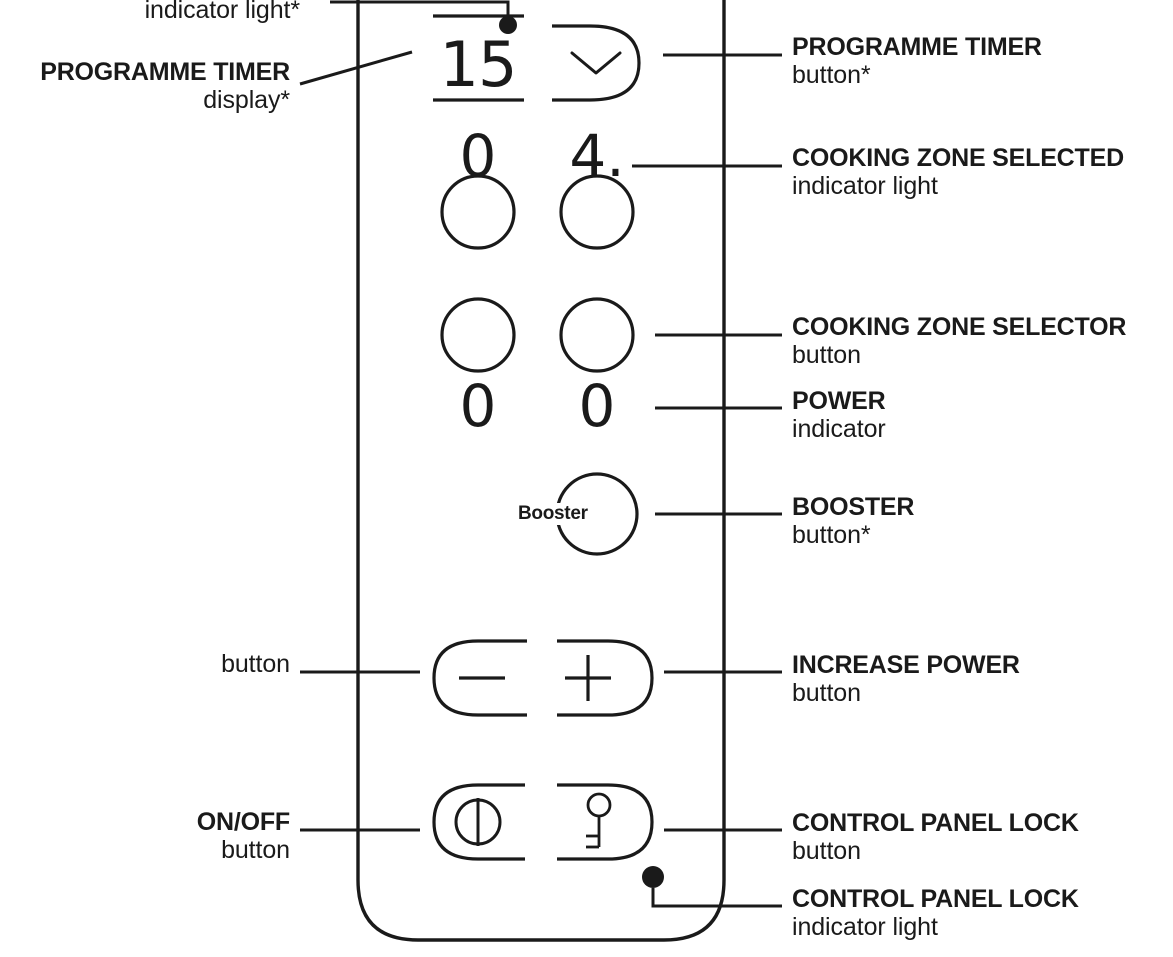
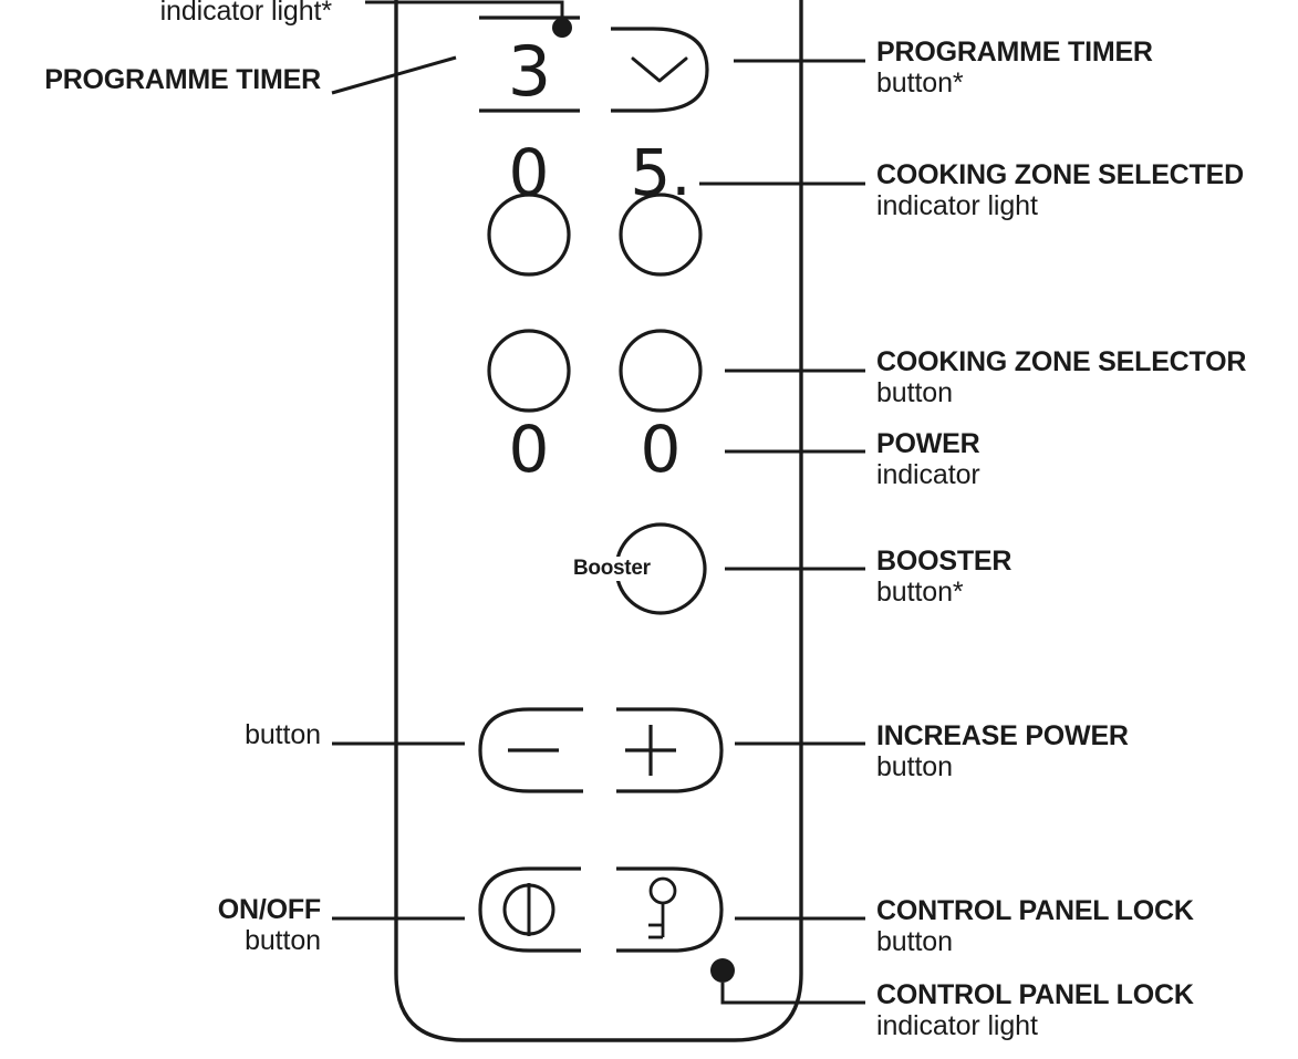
- 15
+ 3
  0
- 4.
+ 5.
  0
  0
  Booster
  indicator light*
  PROGRAMME TIMER
- display*
  button
  ON/OFF
  button
  PROGRAMME TIMER
  button*
  COOKING ZONE SELECTED
  indicator light
  COOKING ZONE SELECTOR
  button
  POWER
  indicator
  BOOSTER
  button*
  INCREASE POWER
  button
  CONTROL PANEL LOCK
  button
  CONTROL PANEL LOCK
  indicator light
